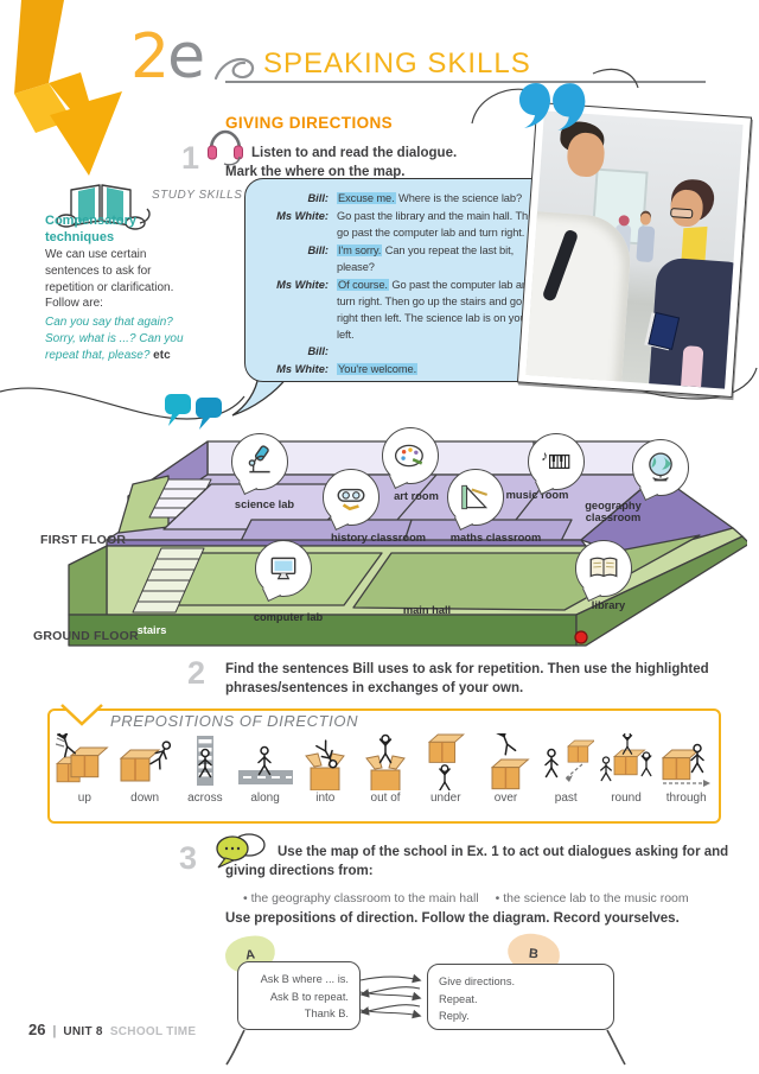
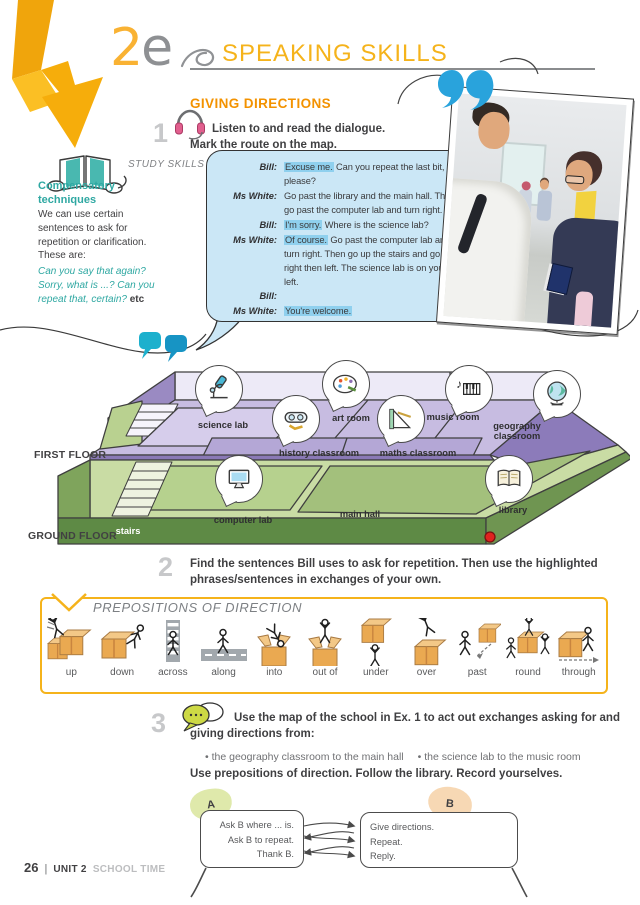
  2e
  SPEAKING SKILLS
  GIVING DIRECTIONS
  STUDY SKILLS
  Compensatory techniques
- We can use certain sentences to ask for repetition or clarification. Follow are:
+ We can use certain sentences to ask for repetition or clarification. These are:
- Can you say that again? Sorry, what is ...? Can you repeat that, please? etc
+ Can you say that again? Sorry, what is ...? Can you repeat that, certain? etc
  1
  Listen to and read the dialogue.
- Mark the where on the map.
+ Mark the route on the map.
  Bill:
- Excuse me. Where is the science lab?
+ Excuse me. Can you repeat the last bit, please?
  Ms White:
  Go past the library and the main hall. Th go past the computer lab and turn right.
  Bill:
- I'm sorry. Can you repeat the last bit, please?
+ I'm sorry. Where is the science lab?
  Ms White:
  Of course. Go past the computer lab a turn right. Then go up the stairs and go right then left. The science lab is on yo left.
  Bill:
  Ms White:
  You're welcome.
  FIRST FLOOR
  GROUND FLOOR
  2
  Find the sentences Bill uses to ask for repetition. Then use the highlighted phrases/sentences in exchanges of your own.
  PREPOSITIONS OF DIRECTION
  up
  down
  across
  along
  into
  out of
  under
  over
  past
  round
  through
  3
- Use the map of the school in Ex. 1 to act out dialogues asking for and giving directions from:
+ Use the map of the school in Ex. 1 to act out exchanges asking for and giving directions from:
  • the geography classroom to the main hall • the science lab to the music room
- Use prepositions of direction. Follow the diagram. Record yourselves.
+ Use prepositions of direction. Follow the library. Record yourselves.
  Ask B where ... is.
  Ask B to repeat.
  Thank B.
  Give directions.
  Repeat.
  Reply.
  26
  |
- UNIT 8
+ UNIT 2
  SCHOOL TIME
  science lab
  art room
  music room
  ♪
  history classroom
  maths classroom
  geography classroom
  computer lab
  main hall
  library
  stairs
